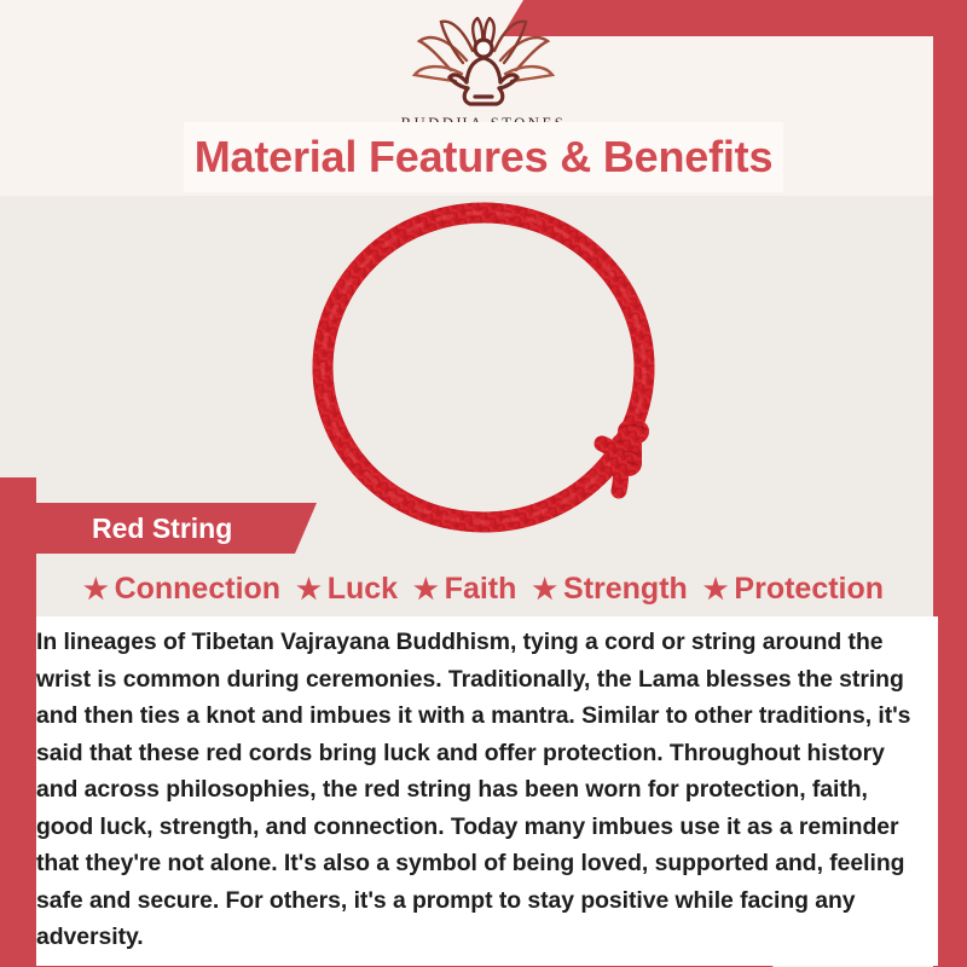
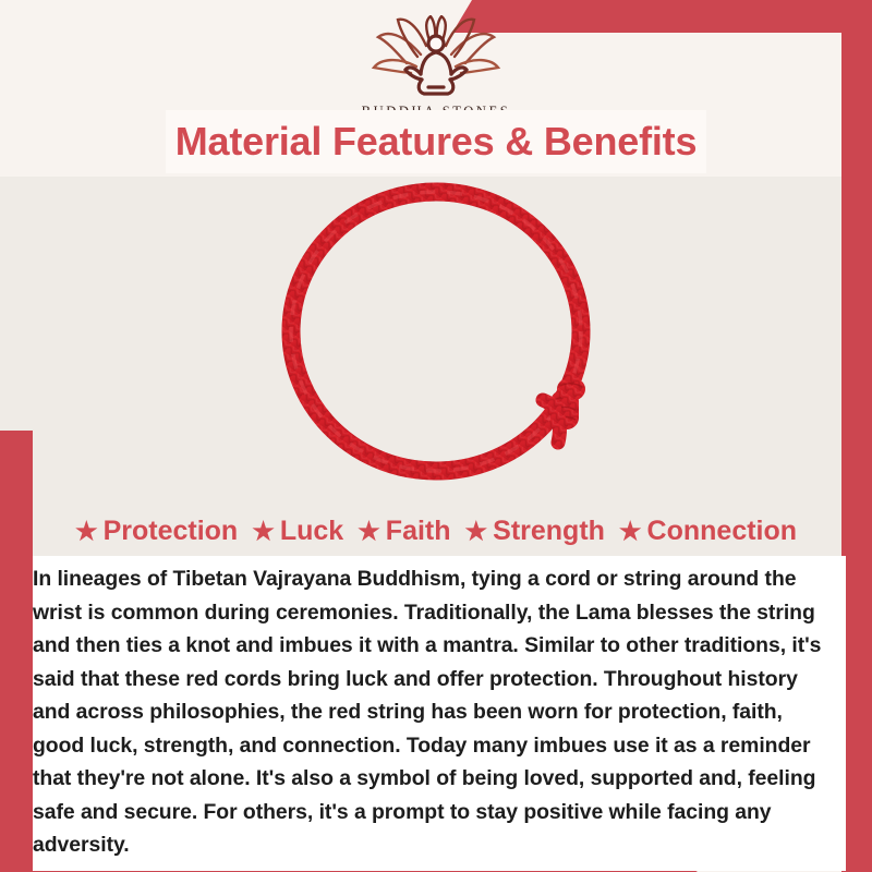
  Material Features & Benefits
- Red String
  ★
- Connection
+ Protection
  ★
  Luck
  ★
  Faith
  ★
  Strength
  ★
- Protection
+ Connection
  In lineages of Tibetan Vajrayana Buddhism, tying a cord or string around the wrist is common during ceremonies. Traditionally, the Lama blesses the string and then ties a knot and imbues it with a mantra. Similar to other traditions, it's said that these red cords bring luck and offer protection. Throughout history and across philosophies, the red string has been worn for protection, faith, good luck, strength, and connection. Today many imbues use it as a reminder that they're not alone. It's also a symbol of being loved, supported and, feeling safe and secure. For others, it's a prompt to stay positive while facing any adversity.
